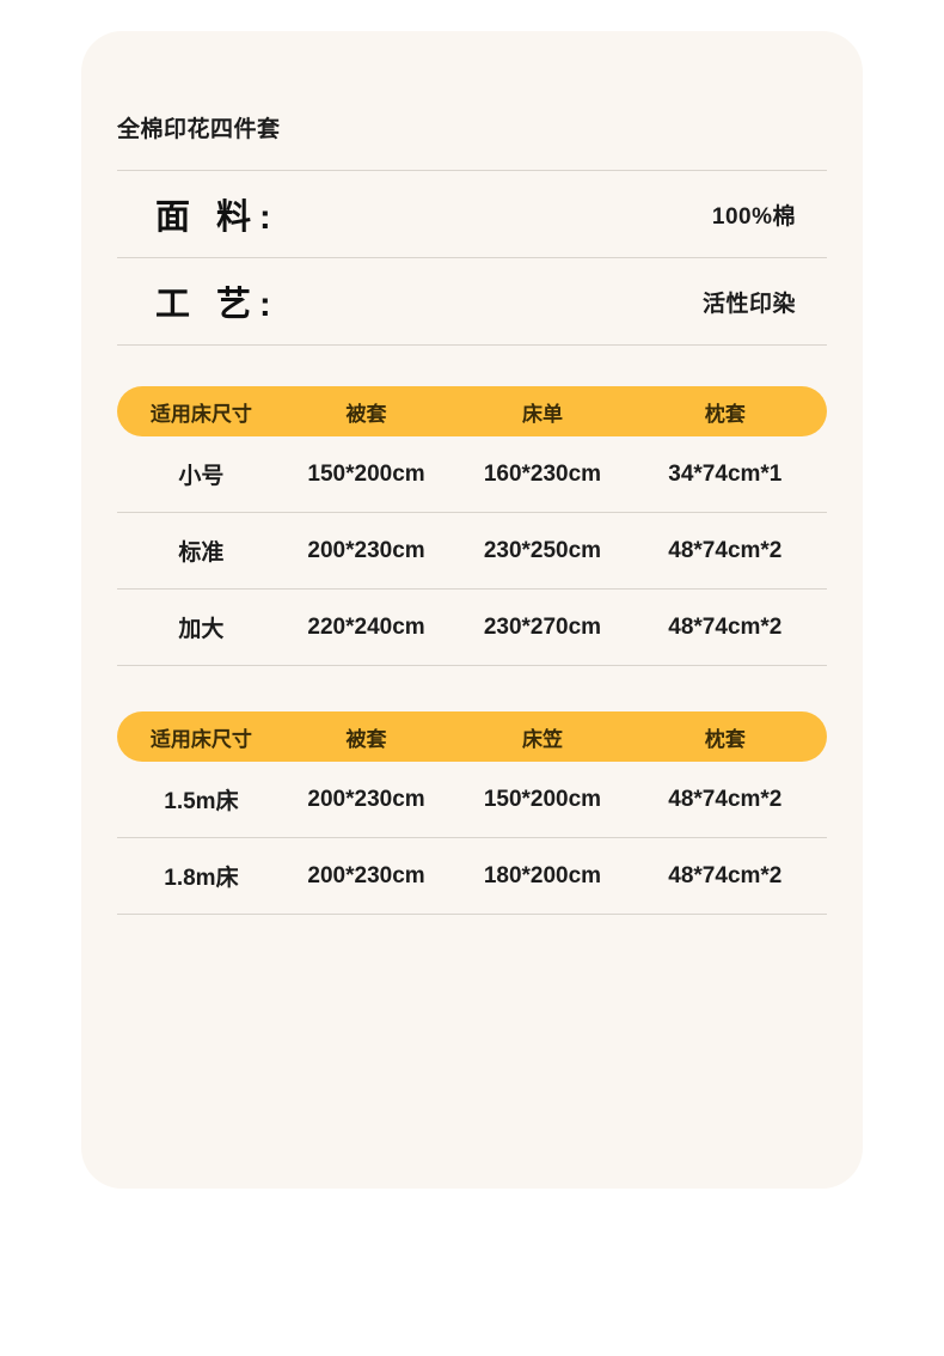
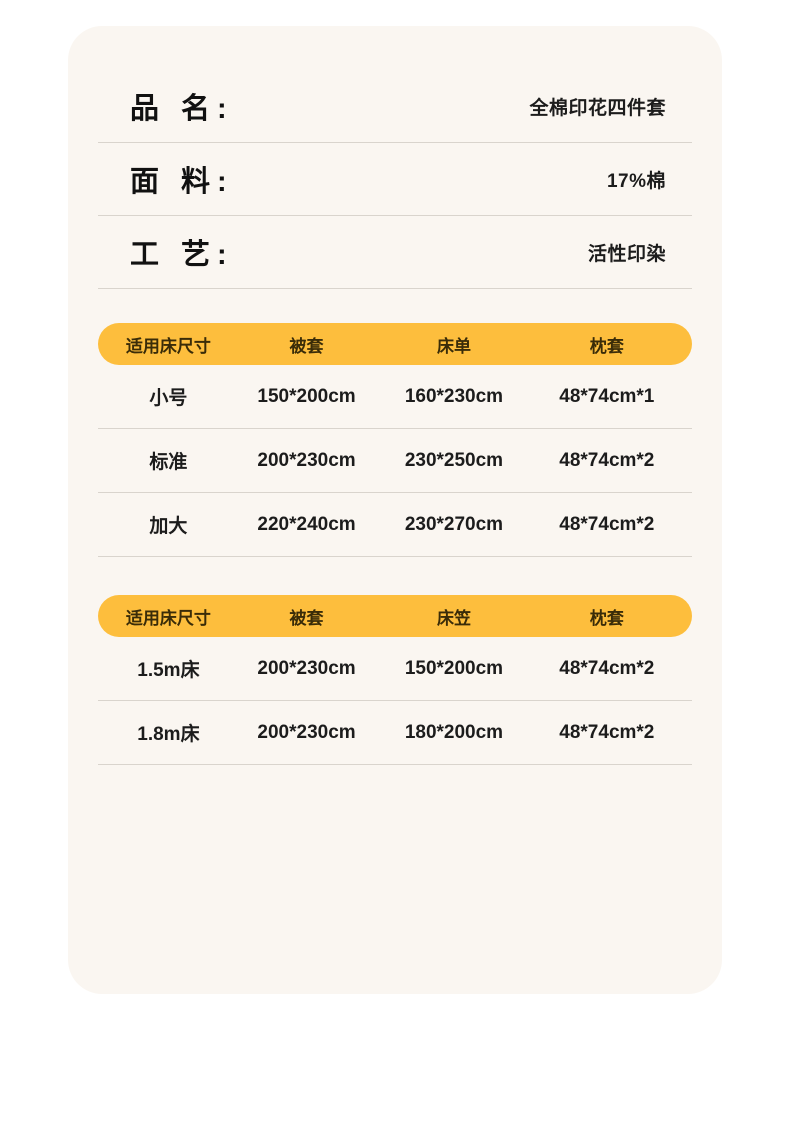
+ 品 名:
  全棉印花四件套
  面 料:
- 100%棉
+ 17%棉
  工 艺:
  活性印染
  适用床尺寸
  被套
  床单
  枕套
  小号
  150*200cm
  160*230cm
- 34*74cm*1
+ 48*74cm*1
  标准
  200*230cm
  230*250cm
  48*74cm*2
  加大
  220*240cm
  230*270cm
  48*74cm*2
  适用床尺寸
  被套
  床笠
  枕套
  1.5m床
  200*230cm
  150*200cm
  48*74cm*2
  1.8m床
  200*230cm
  180*200cm
  48*74cm*2
